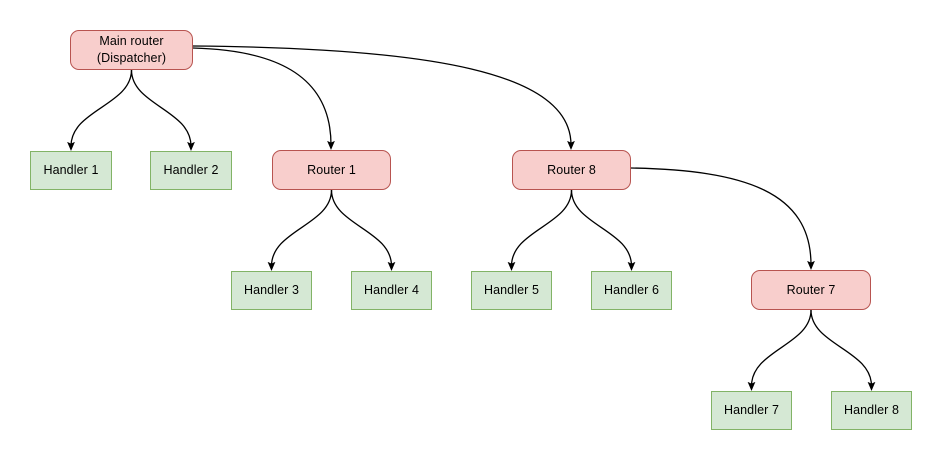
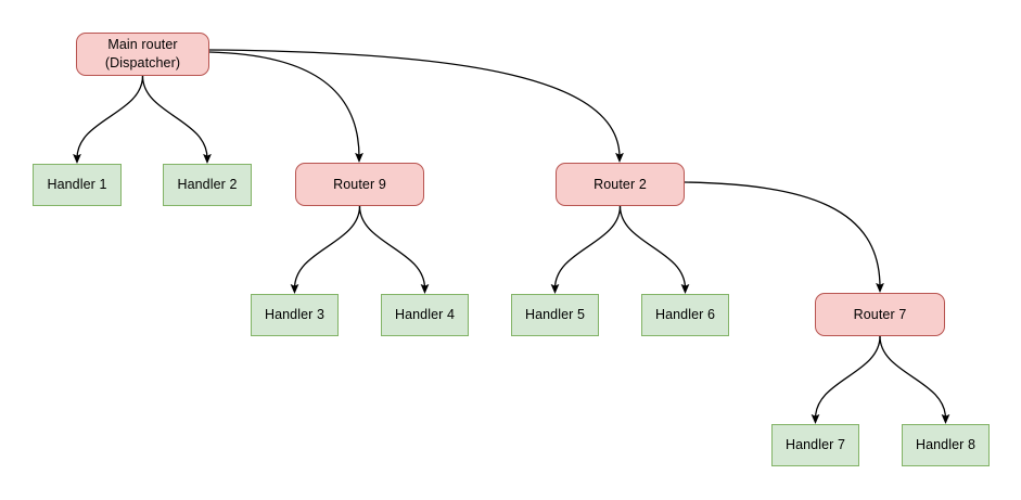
  Main router
  (Dispatcher)
  Handler 1
  Handler 2
- Router 1
+ Router 9
- Router 8
+ Router 2
  Handler 3
  Handler 4
  Handler 5
  Handler 6
  Router 7
  Handler 7
  Handler 8
